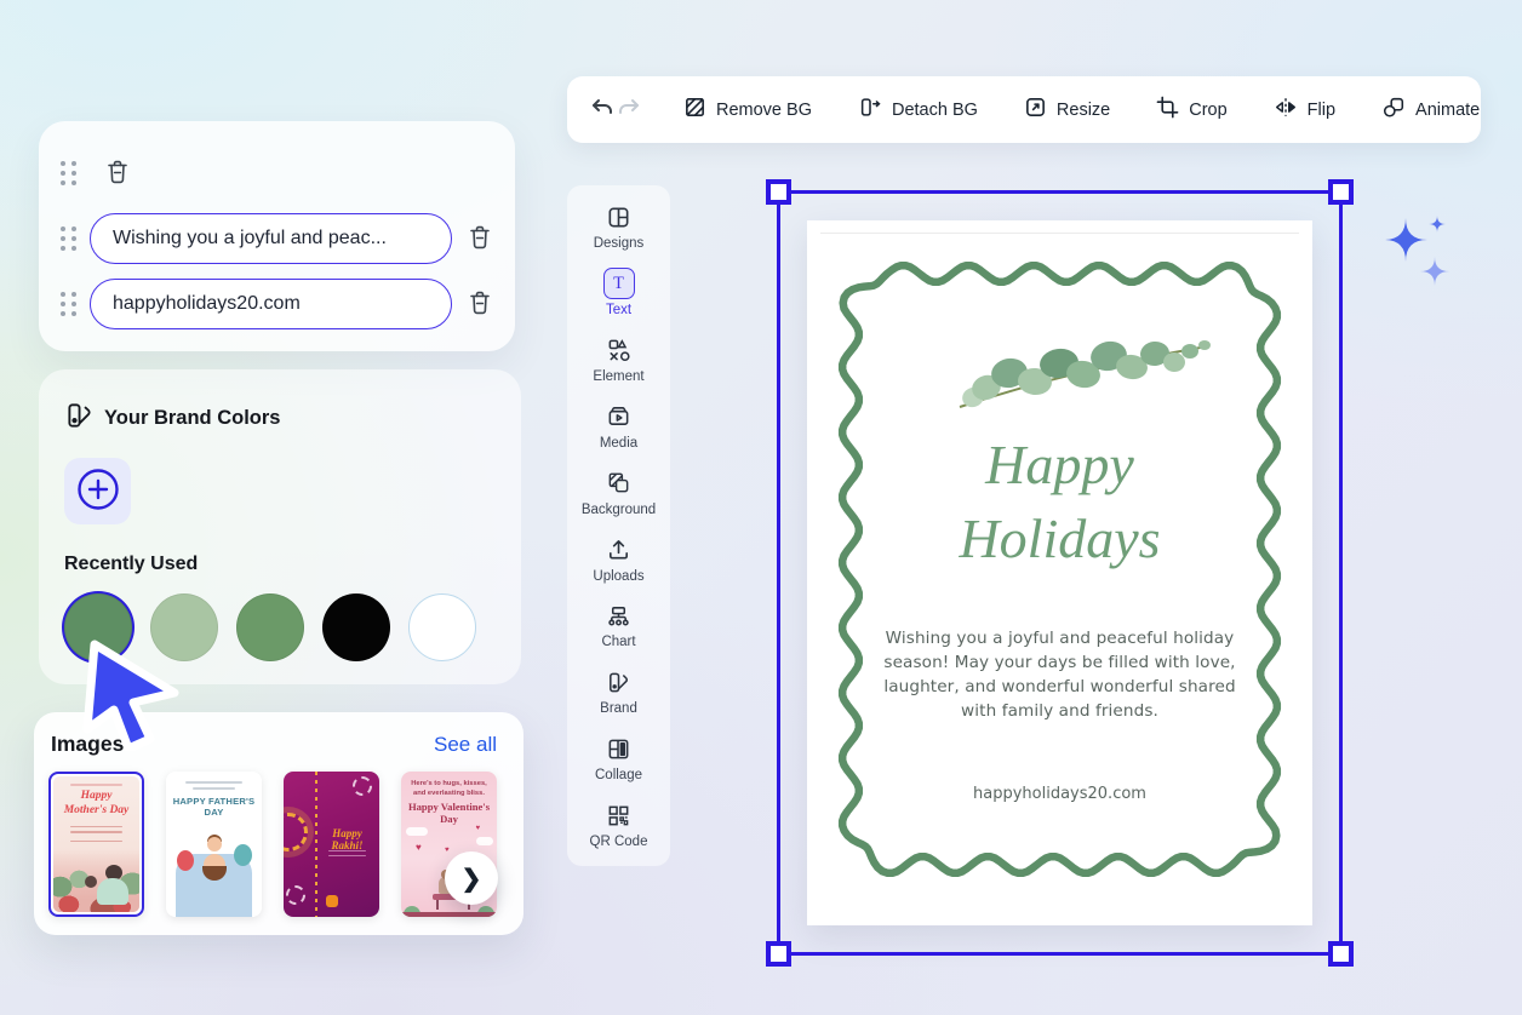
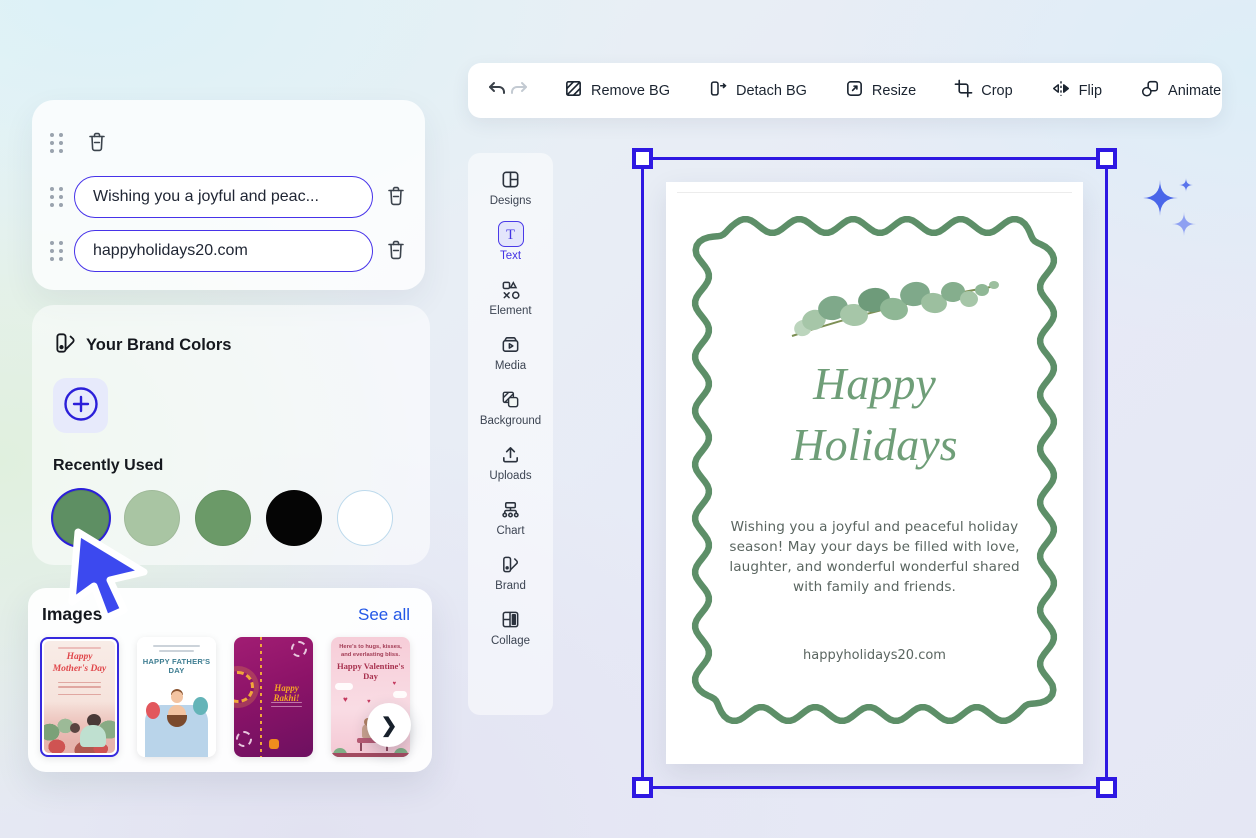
  Remove BG
  Detach BG
  Resize
  Crop
  Flip
  Animate
  Designs
  T
  Text
  Element
  Media
  Background
  Uploads
  Chart
  Brand
  Collage
- QR Code
  Wishing you a joyful and peac...
  happyholidays20.com
  Your Brand Colors
  Recently Used
  Images
  See all
  Happy
  Mother's Day
  HAPPY FATHER'S DAY
  Happy Rakhi!
  Happy Valentine's Day
  ♥
  ❯
  Happy
  Holidays
  Wishing you a joyful and peaceful holiday season! May your days be filled with love, laughter, and wonderful wonderful shared with family and friends.
  happyholidays20.com
